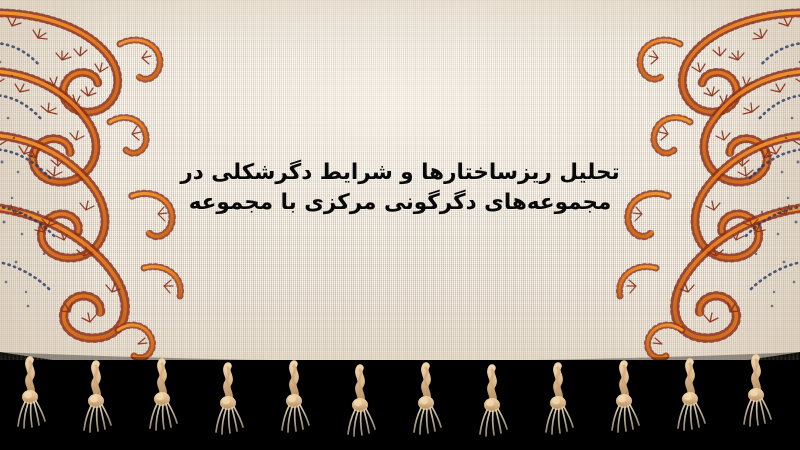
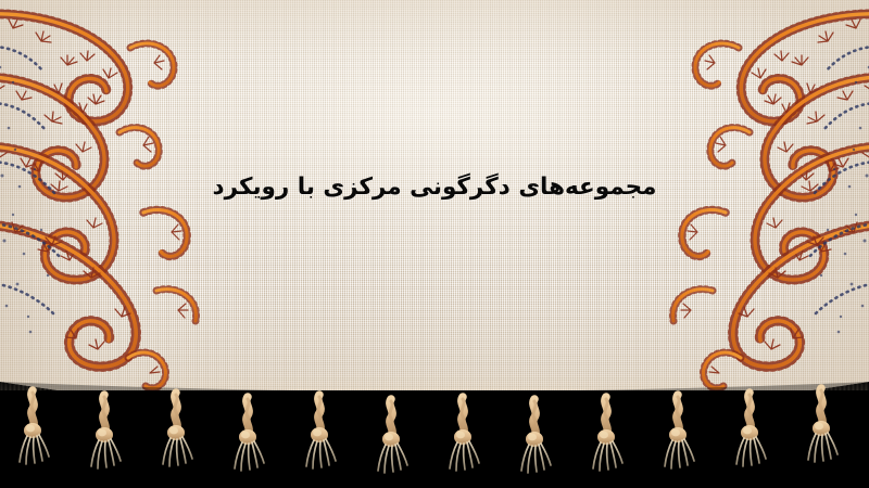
- تحلیل ریزساختارها و شرایط دگرشکلی در
- مجموعه‌های دگرگونی مرکزی با مجموعه
+ مجموعه‌های دگرگونی مرکزی با رویکرد
